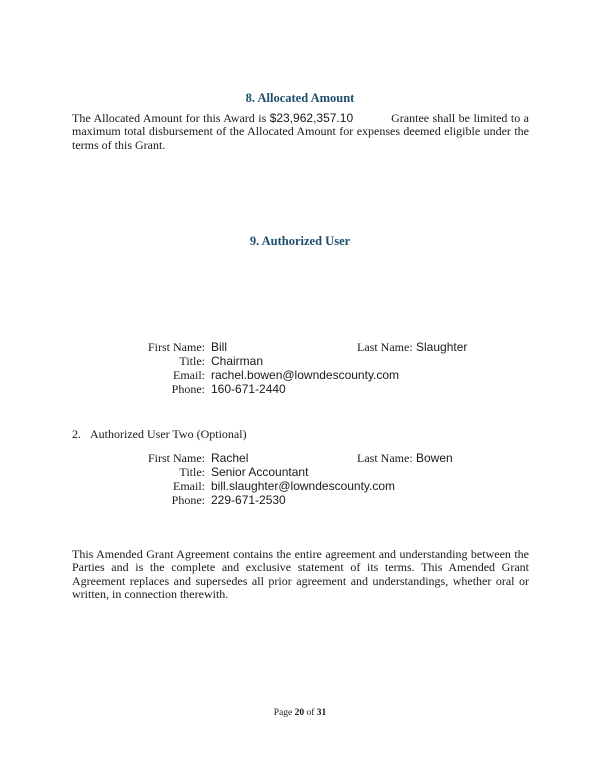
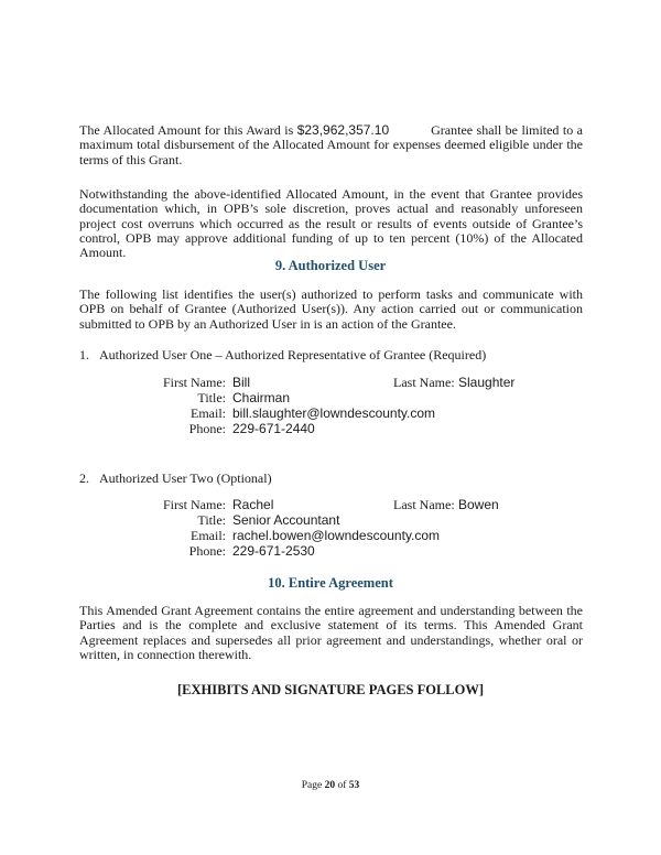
- 8. Allocated Amount
  The Allocated Amount for this Award is $23,962,357.10 Grantee shall be limited to a maximum total disbursement of the Allocated Amount for expenses deemed eligible under the terms of this Grant.
+ Notwithstanding the above-identified Allocated Amount, in the event that Grantee provides documentation which, in OPB’s sole discretion, proves actual and reasonably unforeseen project cost overruns which occurred as the result or results of events outside of Grantee’s control, OPB may approve additional funding of up to ten percent (10%) of the Allocated Amount.
  9. Authorized User
+ The following list identifies the user(s) authorized to perform tasks and communicate with OPB on behalf of Grantee (Authorized User(s)). Any action carried out or communication submitted to OPB by an Authorized User in is an action of the Grantee.
+ 1. Authorized User One – Authorized Representative of Grantee (Required)
  First Name:
  Bill
  Last Name:
  Slaughter
  Title:
  Chairman
  Email:
- rachel.bowen@lowndescounty.com
+ bill.slaughter@lowndescounty.com
  Phone:
- 160-671-2440
+ 229-671-2440
  2. Authorized User Two (Optional)
  First Name:
  Rachel
  Last Name:
  Bowen
  Title:
  Senior Accountant
  Email:
- bill.slaughter@lowndescounty.com
+ rachel.bowen@lowndescounty.com
  Phone:
  229-671-2530
+ 10. Entire Agreement
  This Amended Grant Agreement contains the entire agreement and understanding between the Parties and is the complete and exclusive statement of its terms. This Amended Grant Agreement replaces and supersedes all prior agreement and understandings, whether oral or written, in connection therewith.
+ [EXHIBITS AND SIGNATURE PAGES FOLLOW]
- Page 20 of 31
+ Page 20 of 53
